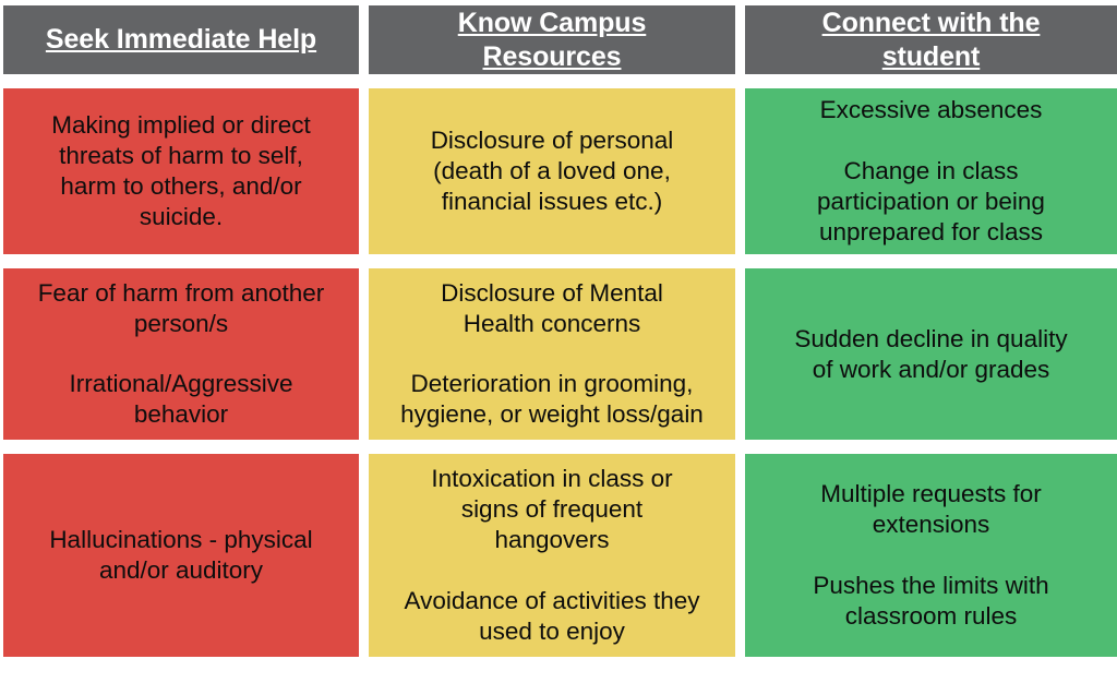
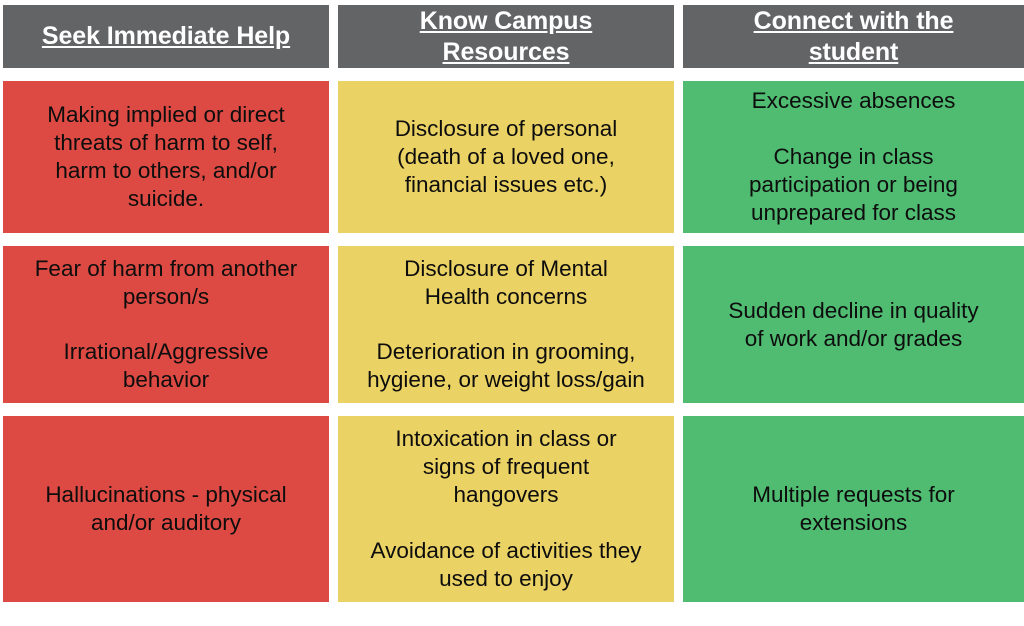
  Seek Immediate Help
  Know Campus
  Resources
  Connect with the
  student
  Making implied or direct
  threats of harm to self,
  harm to others, and/or
  suicide.
  Disclosure of personal
  (death of a loved one,
  financial issues etc.)
  Excessive absences
  Change in class
  participation or being
  unprepared for class
  Fear of harm from another
  person/s
  Irrational/Aggressive
  behavior
  Disclosure of Mental
  Health concerns
  Deterioration in grooming,
  hygiene, or weight loss/gain
  Sudden decline in quality
  of work and/or grades
  Hallucinations - physical
  and/or auditory
  Intoxication in class or
  signs of frequent
  hangovers
  Avoidance of activities they
  used to enjoy
  Multiple requests for
  extensions
- Pushes the limits with
- classroom rules
